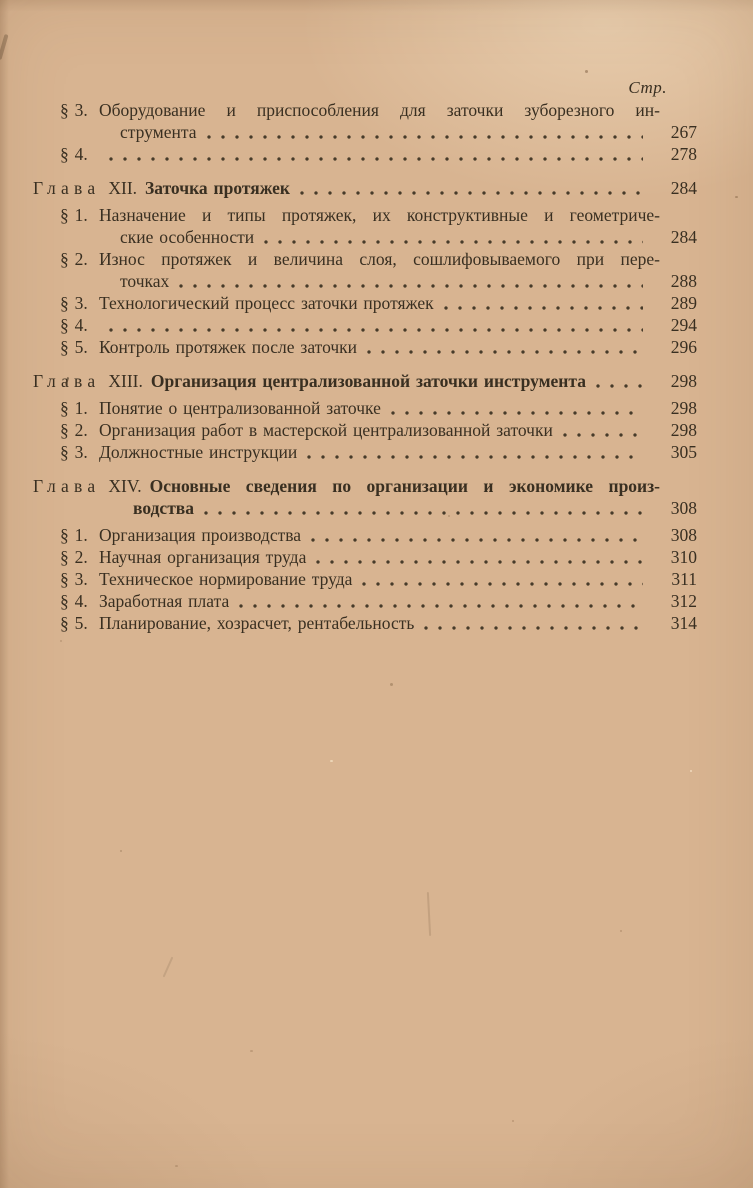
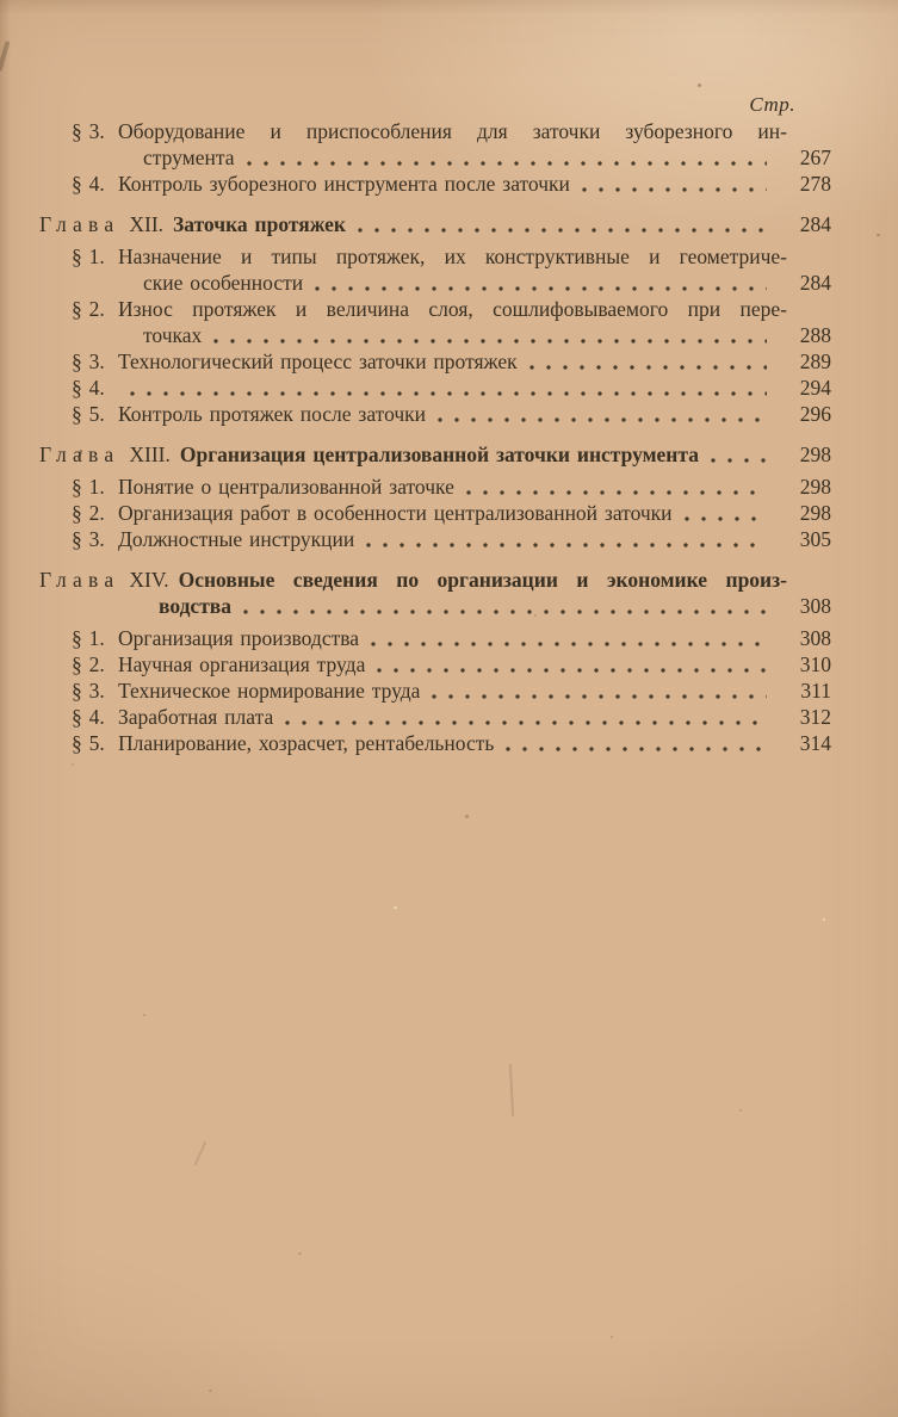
  Стр.
  § 3.
  Оборудование и приспособления для заточки зуборезного ин-
  струмента
  267
  § 4.
+ Контроль зуборезного инструмента после заточки
  278
  Глава
  XII.
  Заточка протяжек
  284
  § 1.
  Назначение и типы протяжек, их конструктивные и геометриче-
  ские особенности
  284
  § 2.
  Износ протяжек и величина слоя, сошлифовываемого при пере-
  точках
  288
  § 3.
  Технологический процесс заточки протяжек
  289
  § 4.
  294
  § 5.
  Контроль протяжек после заточки
  296
  Глава
  XIII.
  Организация централизованной заточки инструмента
  298
  § 1.
  Понятие о централизованной заточке
  298
  § 2.
- Организация работ в мастерской централизованной заточки
+ Организация работ в особенности централизованной заточки
  298
  § 3.
  Должностные инструкции
  305
  Глава
  XIV.
  Основные сведения по организации и экономике произ-
  водства
  308
  § 1.
  Организация производства
  308
  § 2.
  Научная организация труда
  310
  § 3.
  Техническое нормирование труда
  311
  § 4.
  Заработная плата
  312
  § 5.
  Планирование, хозрасчет, рентабельность
  314
